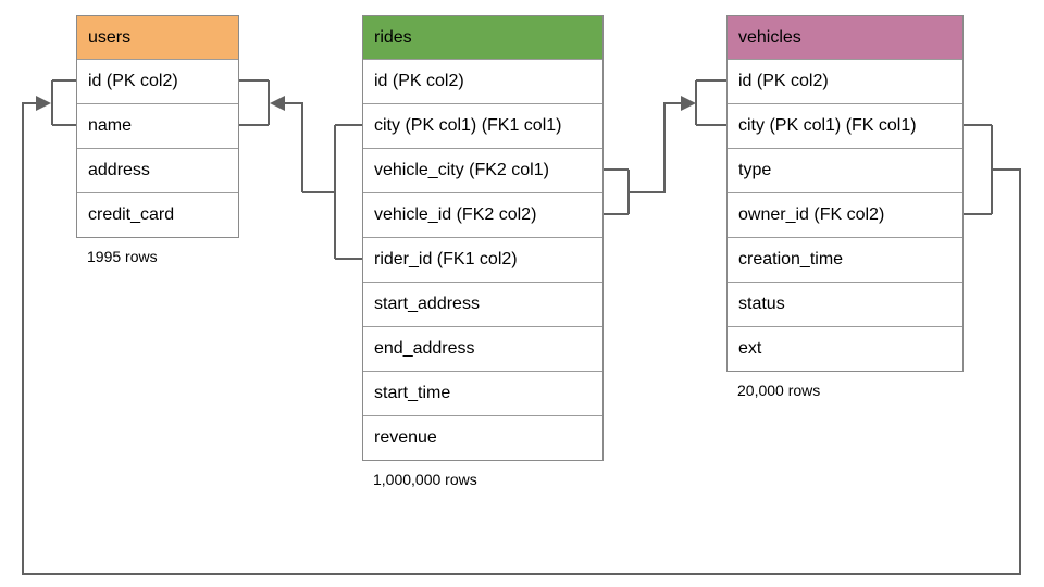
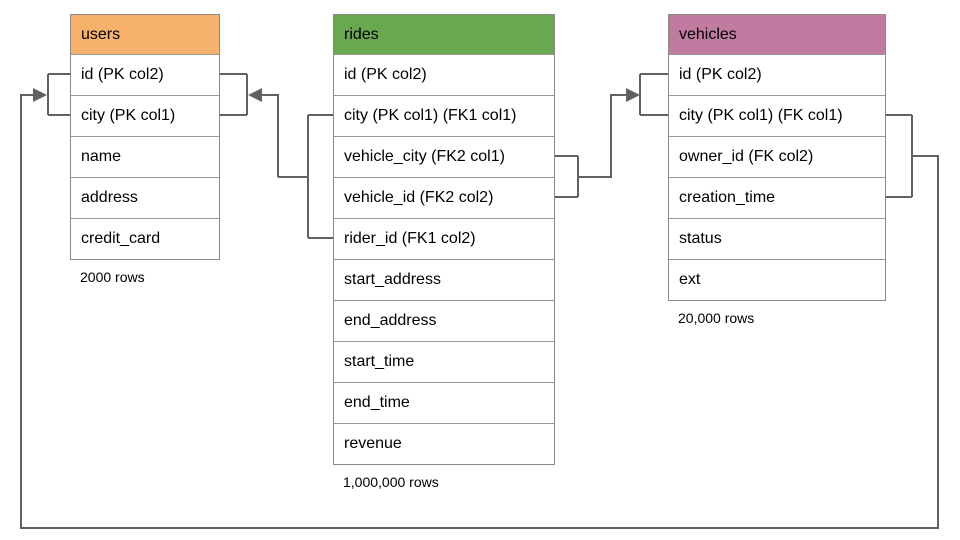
  users
  id (PK col2)
+ city (PK col1)
  name
  address
  credit_card
- 1995 rows
+ 2000 rows
  rides
  id (PK col2)
  city (PK col1) (FK1 col1)
  vehicle_city (FK2 col1)
  vehicle_id (FK2 col2)
  rider_id (FK1 col2)
  start_address
  end_address
  start_time
+ end_time
  revenue
  1,000,000 rows
  vehicles
  id (PK col2)
  city (PK col1) (FK col1)
- type
  owner_id (FK col2)
  creation_time
  status
  ext
  20,000 rows
